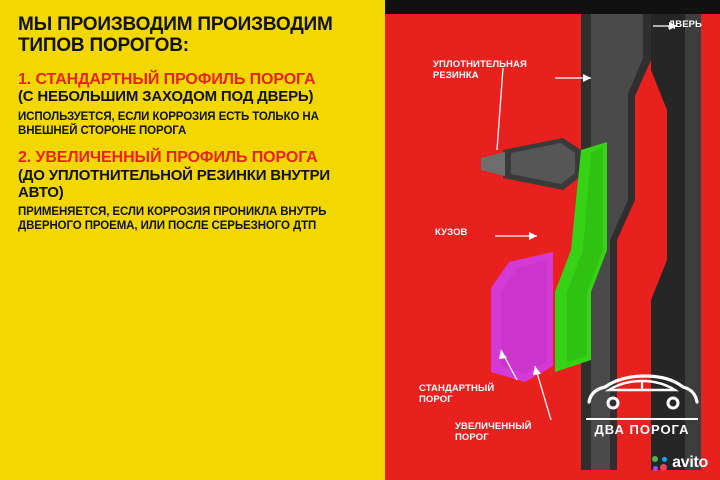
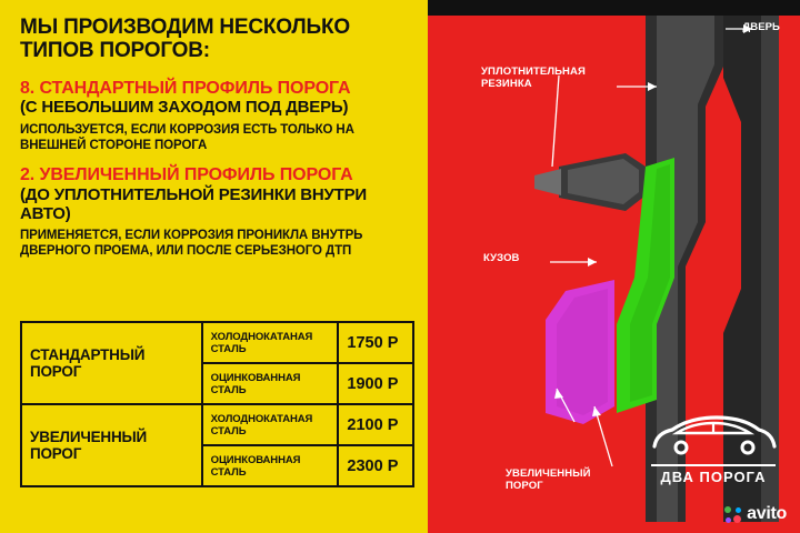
  ДВЕРЬ
  УПЛОТНИТЕЛЬНАЯ РЕЗИНКА
  КУЗОВ
- СТАНДАРТНЫЙ ПОРОГ
  УВЕЛИЧЕННЫЙ ПОРОГ
  ДВА ПОРОГА
  avito
- МЫ ПРОИЗВОДИМ ПРОИЗВОДИМ ТИПОВ ПОРОГОВ:
+ МЫ ПРОИЗВОДИМ НЕСКОЛЬКО ТИПОВ ПОРОГОВ:
- 1. СТАНДАРТНЫЙ ПРОФИЛЬ ПОРОГА
+ 8. СТАНДАРТНЫЙ ПРОФИЛЬ ПОРОГА
  (С НЕБОЛЬШИМ ЗАХОДОМ ПОД ДВЕРЬ)
  ИСПОЛЬЗУЕТСЯ, ЕСЛИ КОРРОЗИЯ ЕСТЬ ТОЛЬКО НА ВНЕШНЕЙ СТОРОНЕ ПОРОГА
  2. УВЕЛИЧЕННЫЙ ПРОФИЛЬ ПОРОГА
  (ДО УПЛОТНИТЕЛЬНОЙ РЕЗИНКИ ВНУТРИ АВТО)
  ПРИМЕНЯЕТСЯ, ЕСЛИ КОРРОЗИЯ ПРОНИКЛА ВНУТРЬ ДВЕРНОГО ПРОЕМА, ИЛИ ПОСЛЕ СЕРЬЕЗНОГО ДТП
+ СТАНДАРТНЫЙ ПОРОГ	ХОЛОДНОКАТАНАЯ СТАЛЬ	1750 Р
+ ОЦИНКОВАННАЯ СТАЛЬ	1900 Р
+ УВЕЛИЧЕННЫЙ ПОРОГ	ХОЛОДНОКАТАНАЯ СТАЛЬ	2100 Р
+ ОЦИНКОВАННАЯ СТАЛЬ	2300 Р
